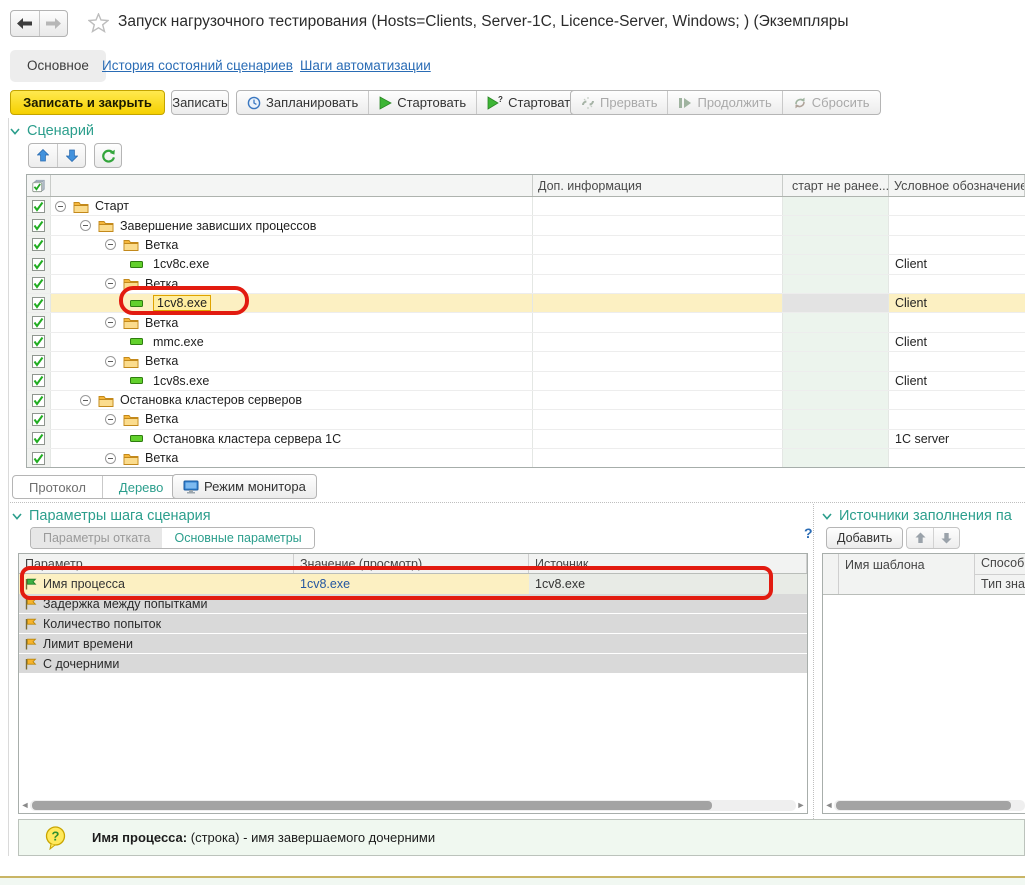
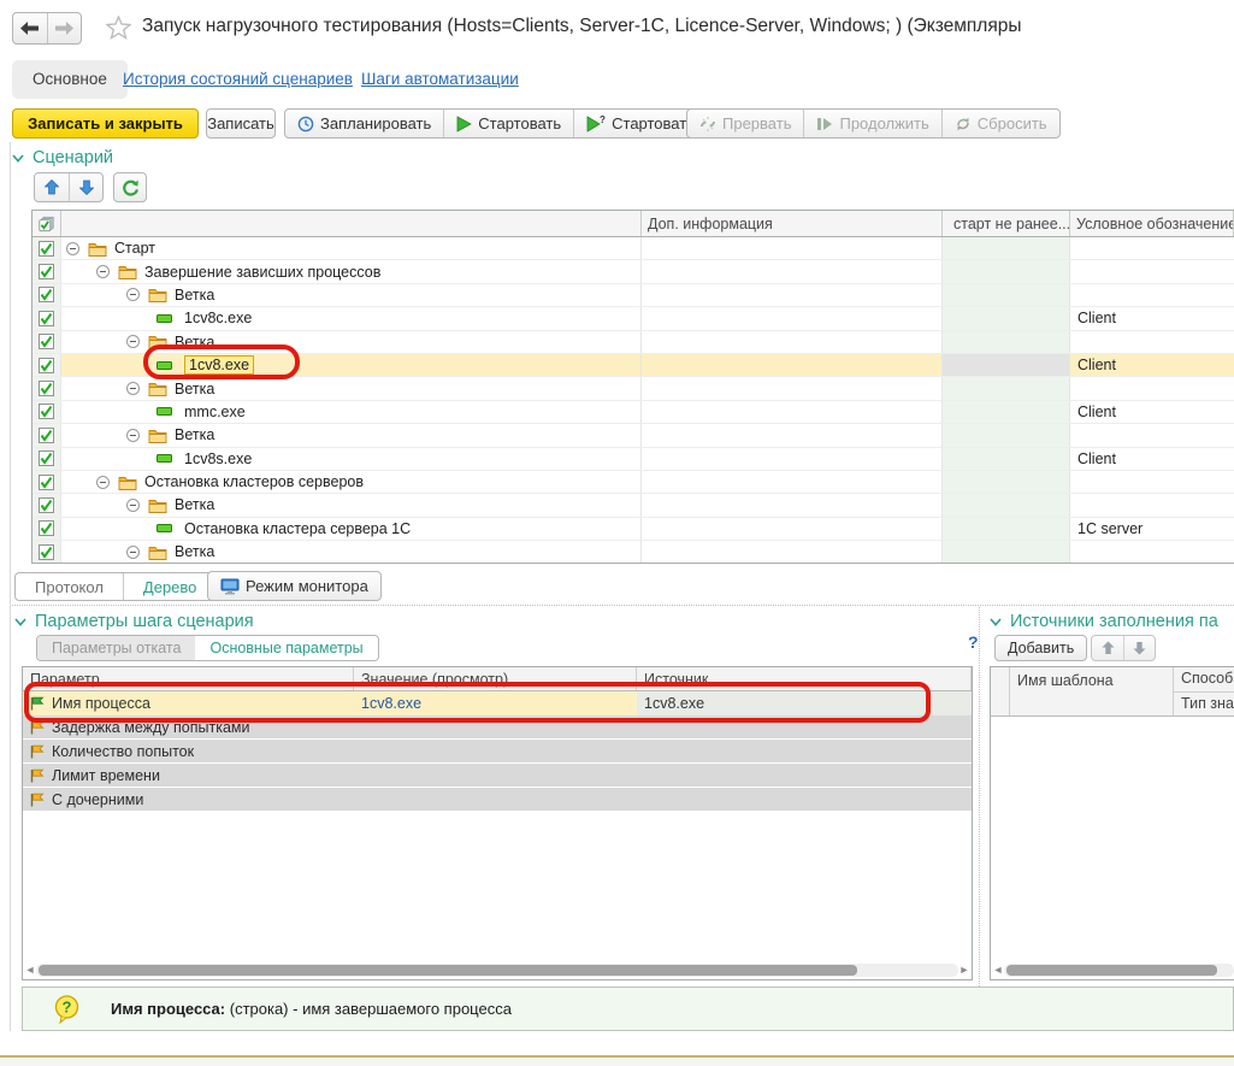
  Запуск нагрузочного тестирования (Hosts=Clients, Server-1C, Licence-Server, Windows; ) (Экземпляры
  Основное
  История состояний сценариев
  Шаги автоматизации
  Записать и закрыть
  Записать
  Запланировать
  Стартовать
  ?
  Прервать
  Продолжить
  Сбросить
  Сценарий
  Доп. информация
  старт не ранее...
  Условное обозначение
  Старт
  Завершение зависших процессов
  Ветка
  1cv8c.exe
  Client
  Ветка
  1cv8.exe
  Client
  Ветка
  mmc.exe
  Client
  Ветка
  1cv8s.exe
  Client
  Остановка кластеров серверов
  Ветка
  Остановка кластера сервера 1С
  1C server
  Ветка
  Протокол
  Дерево
  Режим монитора
  Параметры шага сценария
  Параметры отката
  Основные параметры
  ?
  Параметр
  Значение (просмотр)
  Источник
  Имя процесса
  1cv8.exe
  1cv8.exe
  Задержка между попытками
  Количество попыток
  Лимит времени
  С дочерними
  ◄
  ►
  Источники заполнения па
  Добавить
  Имя шаблона
  Способ
  Тип зна
  ◄
  ?
- Имя процесса: (строка) - имя завершаемого дочерними
+ Имя процесса: (строка) - имя завершаемого процесса
